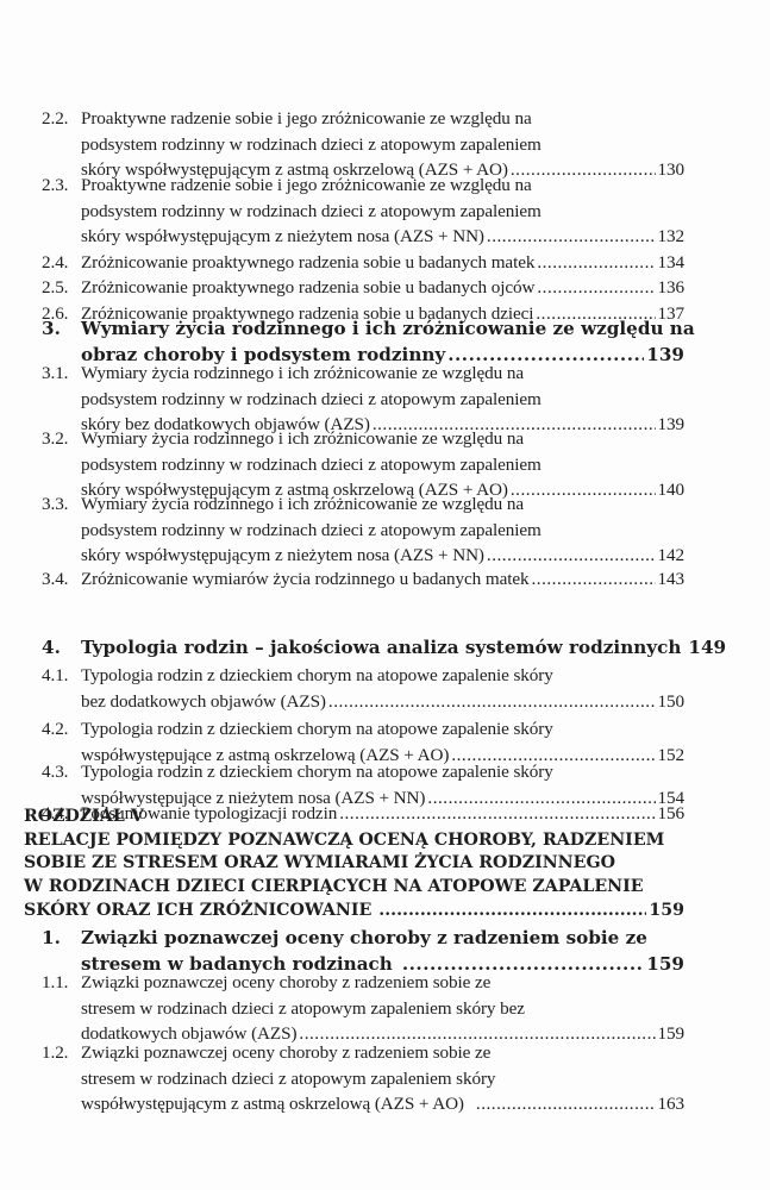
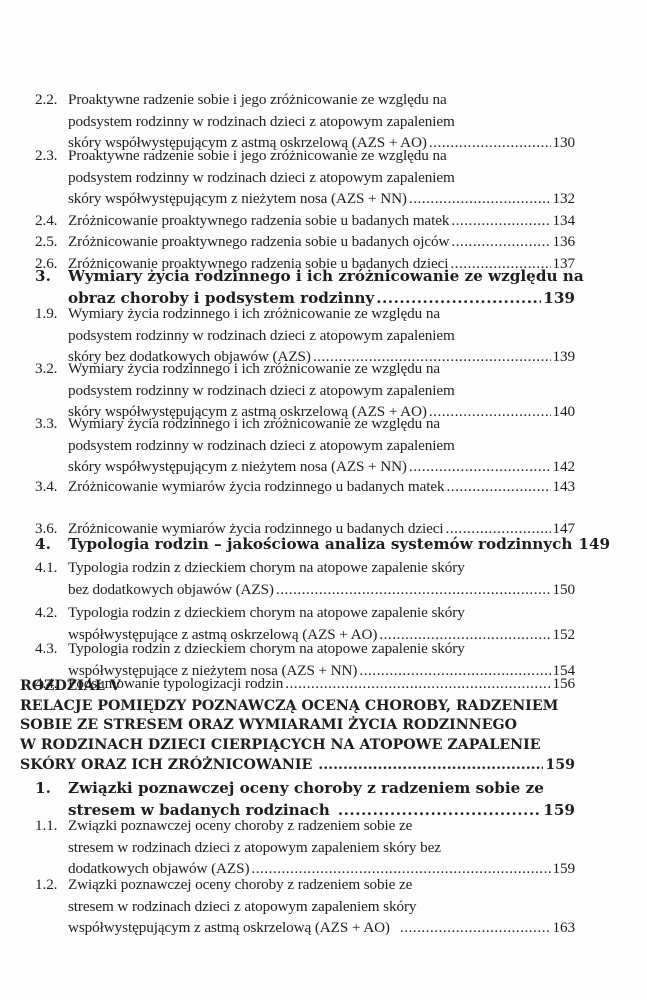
  2.2.
  Proaktywne radzenie sobie i jego zróżnicowanie ze względu na
  podsystem rodzinny w rodzinach dzieci z atopowym zapaleniem
  skóry współwystępującym z astmą oskrzelową (AZS + AO)
  130
  2.3.
  Proaktywne radzenie sobie i jego zróżnicowanie ze względu na
  podsystem rodzinny w rodzinach dzieci z atopowym zapaleniem
  skóry współwystępującym z nieżytem nosa (AZS + NN)
  132
  2.4.
  Zróżnicowanie proaktywnego radzenia sobie u badanych matek
  134
  2.5.
  Zróżnicowanie proaktywnego radzenia sobie u badanych ojców
  136
  2.6.
  Zróżnicowanie proaktywnego radzenia sobie u badanych dzieci
  137
  3.
  Wymiary życia rodzinnego i ich zróżnicowanie ze względu na
  obraz choroby i podsystem rodzinny
  139
- 3.1.
+ 1.9.
  Wymiary życia rodzinnego i ich zróżnicowanie ze względu na
  podsystem rodzinny w rodzinach dzieci z atopowym zapaleniem
  skóry bez dodatkowych objawów (AZS)
  139
  3.2.
  Wymiary życia rodzinnego i ich zróżnicowanie ze względu na
  podsystem rodzinny w rodzinach dzieci z atopowym zapaleniem
  skóry współwystępującym z astmą oskrzelową (AZS + AO)
  140
  3.3.
  Wymiary życia rodzinnego i ich zróżnicowanie ze względu na
  podsystem rodzinny w rodzinach dzieci z atopowym zapaleniem
  skóry współwystępującym z nieżytem nosa (AZS + NN)
  142
  3.4.
  Zróżnicowanie wymiarów życia rodzinnego u badanych matek
  143
+ 3.6.
+ Zróżnicowanie wymiarów życia rodzinnego u badanych dzieci
+ 147
  4.
  Typologia rodzin – jakościowa analiza systemów rodzinnych
  149
  4.1.
  Typologia rodzin z dzieckiem chorym na atopowe zapalenie skóry
  bez dodatkowych objawów (AZS)
  150
  4.2.
  Typologia rodzin z dzieckiem chorym na atopowe zapalenie skóry
  współwystępujące z astmą oskrzelową (AZS + AO)
  152
  4.3.
  Typologia rodzin z dzieckiem chorym na atopowe zapalenie skóry
  współwystępujące z nieżytem nosa (AZS + NN)
  154
  4.4.
  Podsumowanie typologizacji rodzin
  156
  ROZDZIAŁ V
  RELACJE POMIĘDZY POZNAWCZĄ OCENĄ CHOROBY, RADZENIEM
  SOBIE ZE STRESEM ORAZ WYMIARAMI ŻYCIA RODZINNEGO
  W RODZINACH DZIECI CIERPIĄCYCH NA ATOPOWE ZAPALENIE
  SKÓRY ORAZ ICH ZRÓŻNICOWANIE
  159
  1.
  Związki poznawczej oceny choroby z radzeniem sobie ze
  stresem w badanych rodzinach
  159
  1.1.
  Związki poznawczej oceny choroby z radzeniem sobie ze
  stresem w rodzinach dzieci z atopowym zapaleniem skóry bez
  dodatkowych objawów (AZS)
  159
  1.2.
  Związki poznawczej oceny choroby z radzeniem sobie ze
  stresem w rodzinach dzieci z atopowym zapaleniem skóry
  współwystępującym z astmą oskrzelową (AZS + AO)
  163
